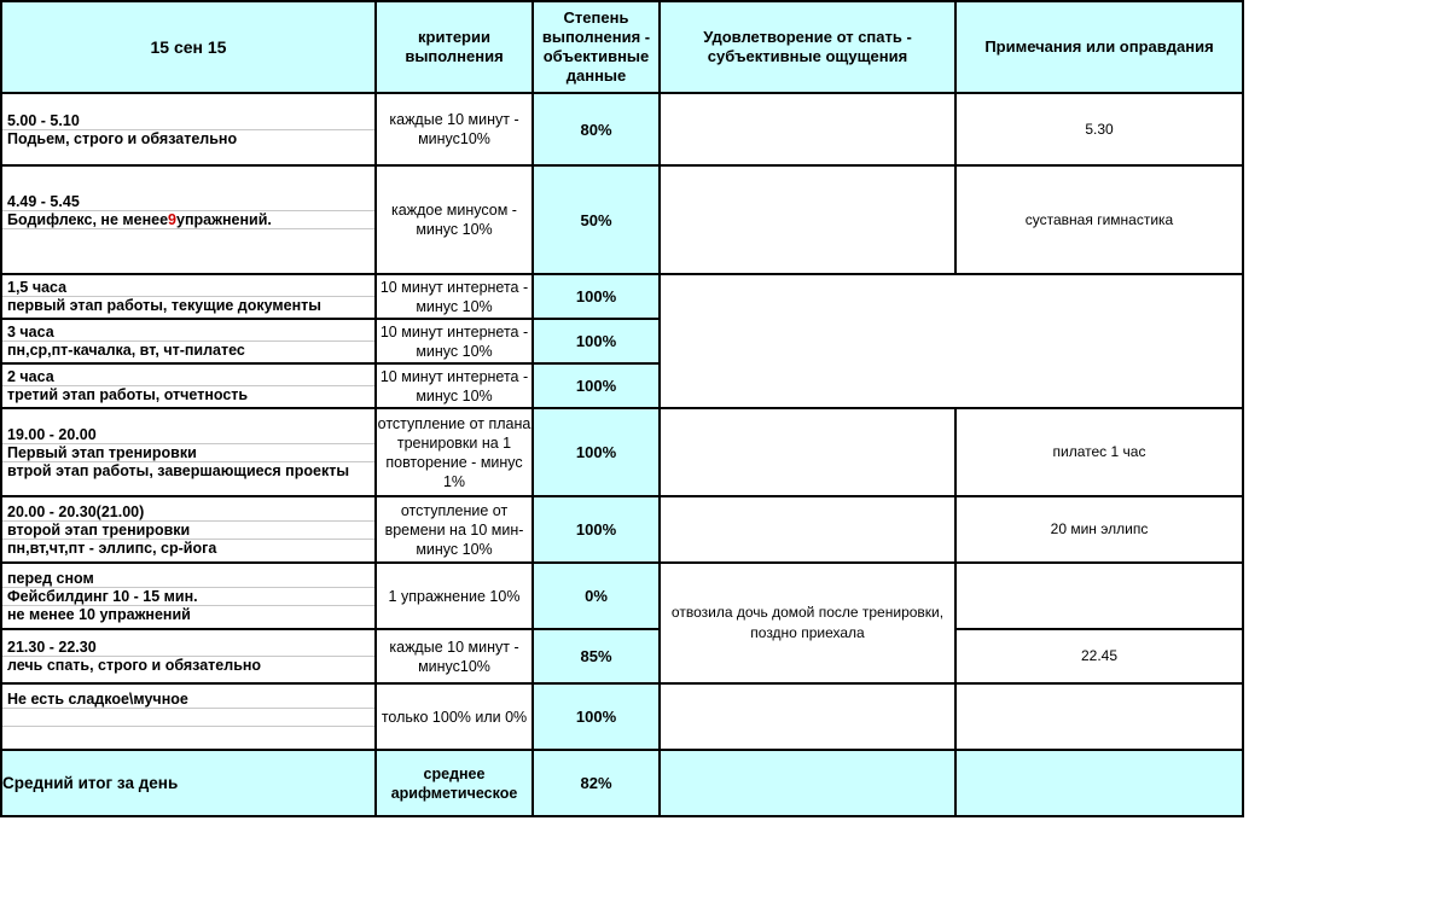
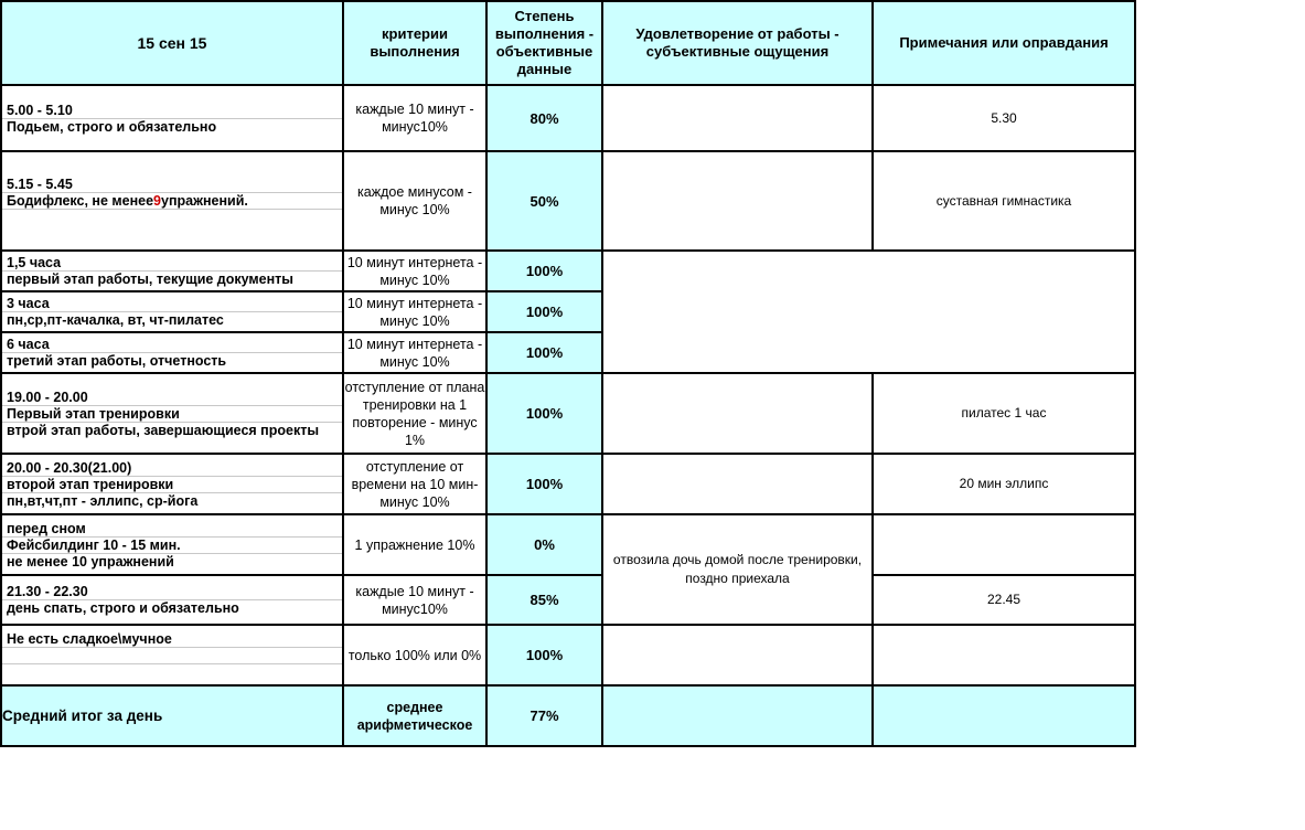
- 15 сен 15	критерии выполнения	Степень выполнения - объективные данные	Удовлетворение от спать - субъективные ощущения	Примечания или оправдания
+ 15 сен 15	критерии выполнения	Степень выполнения - объективные данные	Удовлетворение от работы - субъективные ощущения	Примечания или оправдания
  5.00 - 5.10 Подьем, строго и обязательно	каждые 10 минут - минус10%	80%		5.30
- 4.49 - 5.45 Бодифлекс, не менее 9 упражнений.	каждое минусом - минус 10%	50%		суставная гимнастика
+ 5.15 - 5.45 Бодифлекс, не менее 9 упражнений.	каждое минусом - минус 10%	50%		суставная гимнастика
  1,5 часа первый этап работы, текущие документы	10 минут интернета - минус 10%	100%
  3 часа пн,ср,пт-качалка, вт, чт-пилатес	10 минут интернета - минус 10%	100%
- 2 часа третий этап работы, отчетность	10 минут интернета - минус 10%	100%
+ 6 часа третий этап работы, отчетность	10 минут интернета - минус 10%	100%
  19.00 - 20.00 Первый этап тренировки втрой этап работы, завершающиеся проекты	отступление от плана тренировки на 1 повторение - минус 1%	100%		пилатес 1 час
  20.00 - 20.30(21.00) второй этап тренировки пн,вт,чт,пт - эллипс, ср-йога	отступление от времени на 10 мин- минус 10%	100%		20 мин эллипс
  перед сном Фейсбилдинг 10 - 15 мин. не менее 10 упражнений	1 упражнение 10%	0%	отвозила дочь домой после тренировки, поздно приехала
- 21.30 - 22.30 лечь спать, строго и обязательно	каждые 10 минут - минус10%	85%	22.45
+ 21.30 - 22.30 день спать, строго и обязательно	каждые 10 минут - минус10%	85%	22.45
  Не есть сладкое\мучное	только 100% или 0%	100%
- Средний итог за день	среднее арифметическое	82%
+ Средний итог за день	среднее арифметическое	77%
